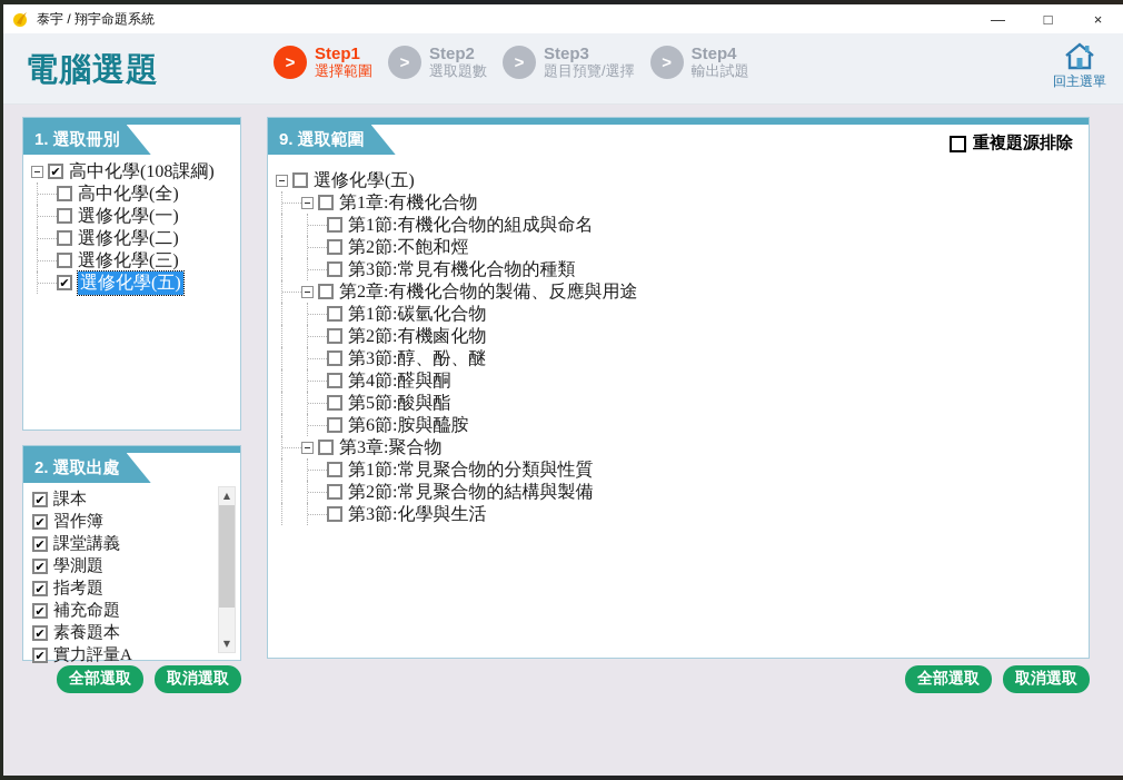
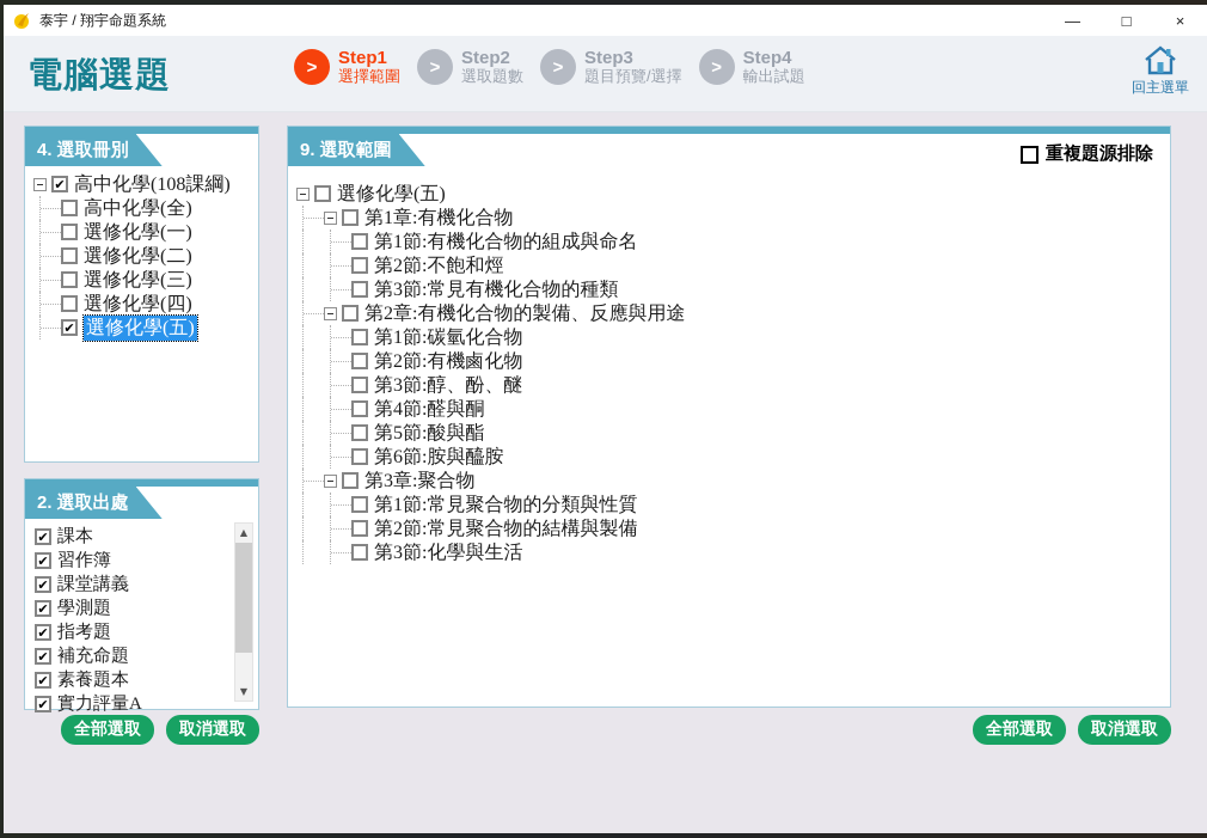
  泰宇 / 翔宇命題系統
  —
  □
  ×
  電腦選題
  >
  Step1
  選擇範圍
  >
  Step2
  選取題數
  >
  Step3
  題目預覽/選擇
  >
  Step4
  輸出試題
  回主選單
- 1. 選取冊別
+ 4. 選取冊別
  ✔
  高中化學(108課綱)
  高中化學(全)
  選修化學(一)
  選修化學(二)
  選修化學(三)
+ 選修化學(四)
  ✔
  選修化學(五)
  2. 選取出處
  ✔
  課本
  ✔
  習作簿
  ✔
  課堂講義
  ✔
  學測題
  ✔
  指考題
  ✔
  補充命題
  ✔
  素養題本
  ✔
  實力評量A
  ▲
  ▼
  全部選取
  取消選取
  9. 選取範圍
  重複題源排除
  選修化學(五)
  第1章:有機化合物
  第1節:有機化合物的組成與命名
  第2節:不飽和烴
  第3節:常見有機化合物的種類
  第2章:有機化合物的製備、反應與用途
  第1節:碳氫化合物
  第2節:有機鹵化物
  第3節:醇、酚、醚
  第4節:醛與酮
  第5節:酸與酯
  第6節:胺與醯胺
  第3章:聚合物
  第1節:常見聚合物的分類與性質
  第2節:常見聚合物的結構與製備
  第3節:化學與生活
  全部選取
  取消選取
